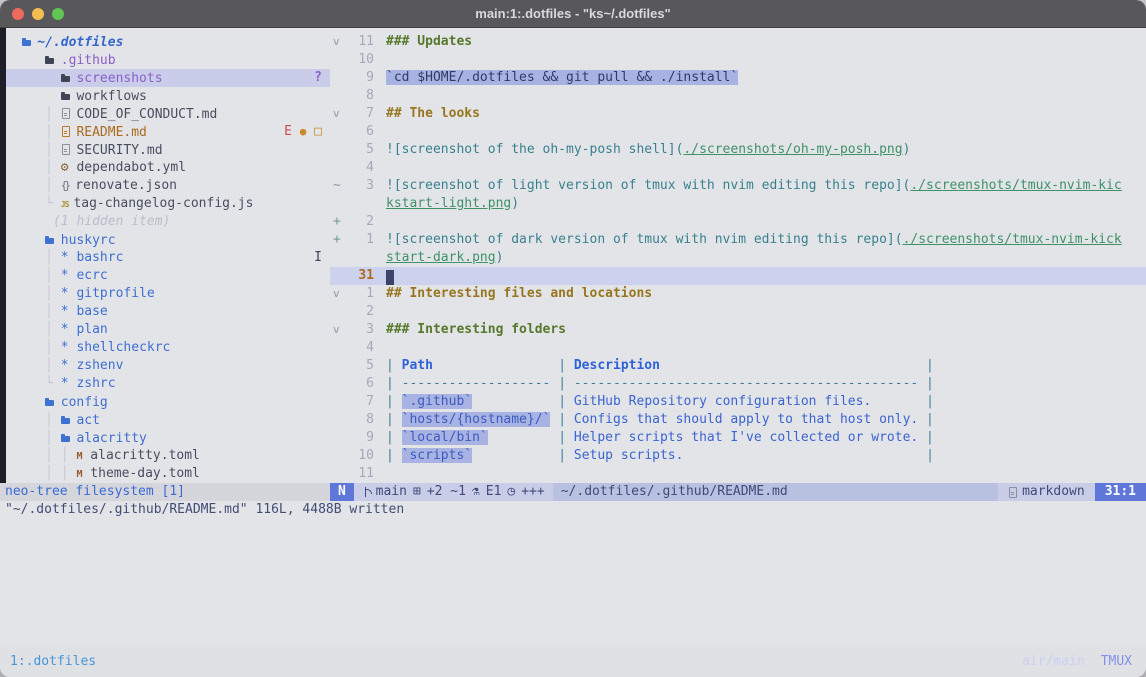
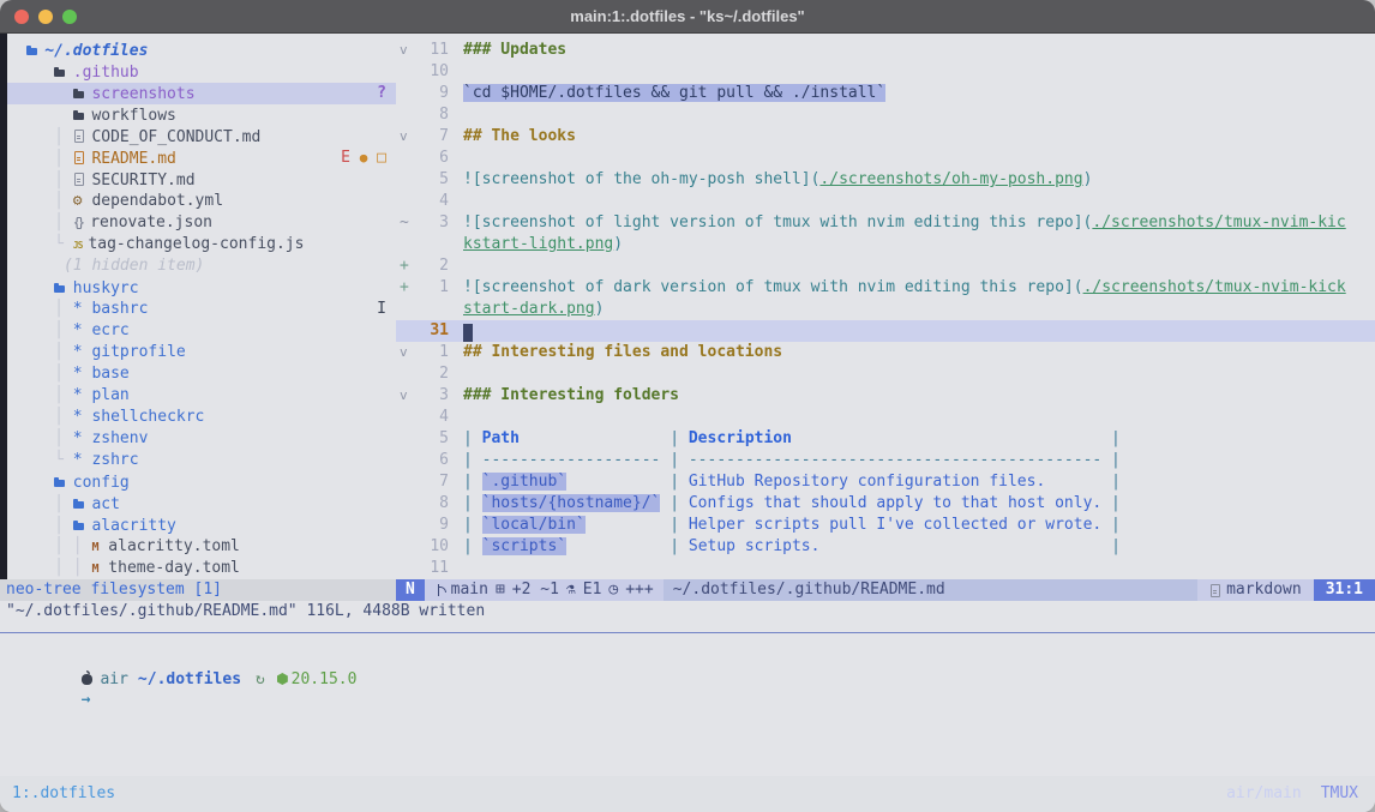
  main:1:.dotfiles - "ks~/.dotfiles"
  ~/.dotfiles
  .github
  screenshots
  ?
  workflows
  CODE_OF_CONDUCT.md
  README.md
  E ● □
  SECURITY.md
  ⚙ dependabot.yml
  {} renovate.json
  └ J tag-changelog-config.js
  (1 hidden item)
  huskyrc
  * bashrc
  I
  * ecrc
  * gitprofile
  * base
  * plan
  * shellcheckrc
  * zshenv
  └ * zshrc
  config
  act
  alacritty
  │ │ M alacritty.toml
  │ │ M theme-day.toml
  v
  11
  ### Updates
  10
  9
  `cd $HOME/.dotfiles && git pull && ./install`
  8
  v
  7
  ## The looks
  6
  5
  ![screenshot of the oh-my-posh shell](./screenshots/oh-my-posh.png)
  4
  ~
  3
  ![screenshot of light version of tmux with nvim editing this repo](./screenshots/tmux-nvim-kic
  kstart-light.png)
  +
  2
  +
  1
  ![screenshot of dark version of tmux with nvim editing this repo](./screenshots/tmux-nvim-kick
  start-dark.png)
  31
  v
  1
  ## Interesting files and locations
  2
  v
  3
  ### Interesting folders
  4
  5
  | Path | Description |
  6
  | ------------------- | -------------------------------------------- |
  7
  | `.github` | GitHub Repository configuration files. |
  8
  | `hosts/{hostname}/` | Configs that should apply to that host only. |
  9
- | `local/bin` | Helper scripts that I've collected or wrote. |
+ | `local/bin` | Helper scripts pull I've collected or wrote. |
  10
  | `scripts` | Setup scripts. |
  11
  neo-tree filesystem [1]
  N
  main
  ⊞
  +2 ~1
  ⚗
  E1
  ◷
  +++
  ~/.dotfiles/.github/README.md
  markdown
  31:1
  "~/.dotfiles/.github/README.md" 116L, 4488B written
+ air ~/.dotfiles ↻ 20.15.0
+ →
  1:.dotfiles
  TMUX
